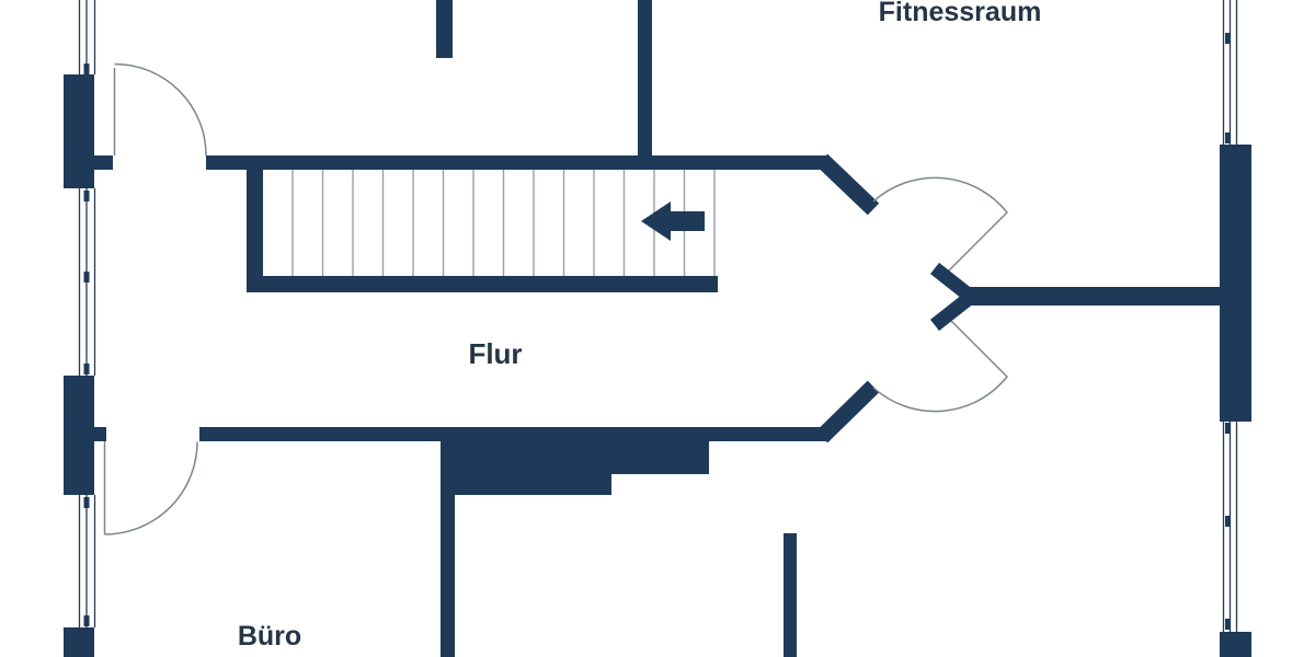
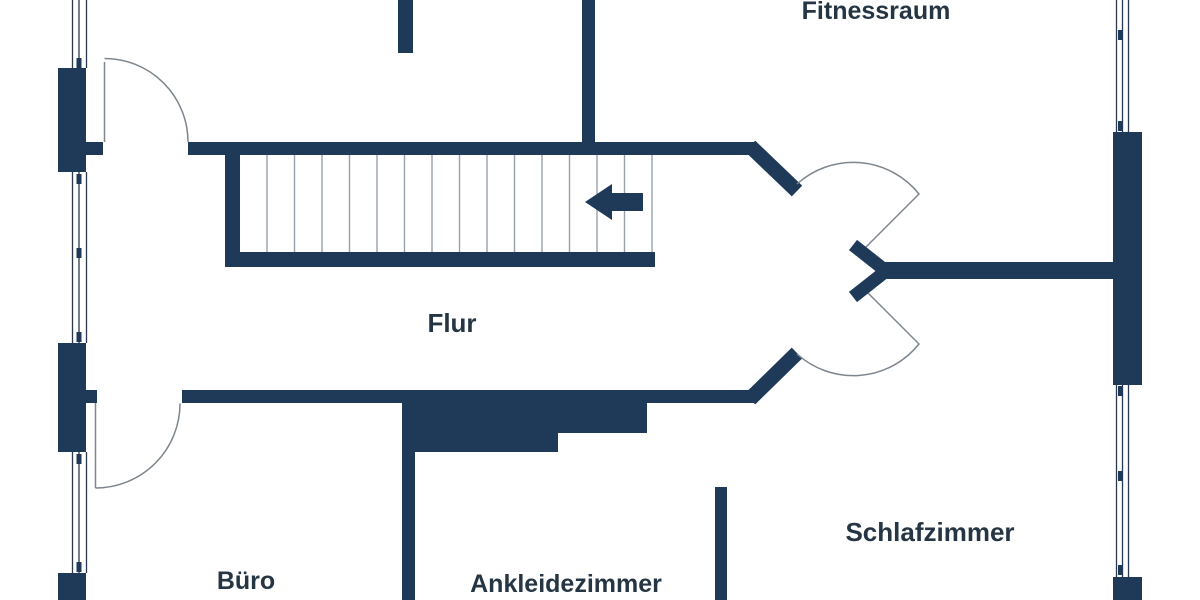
  Fitnessraum
  Flur
  Büro
+ Ankleidezimmer
+ Schlafzimmer
